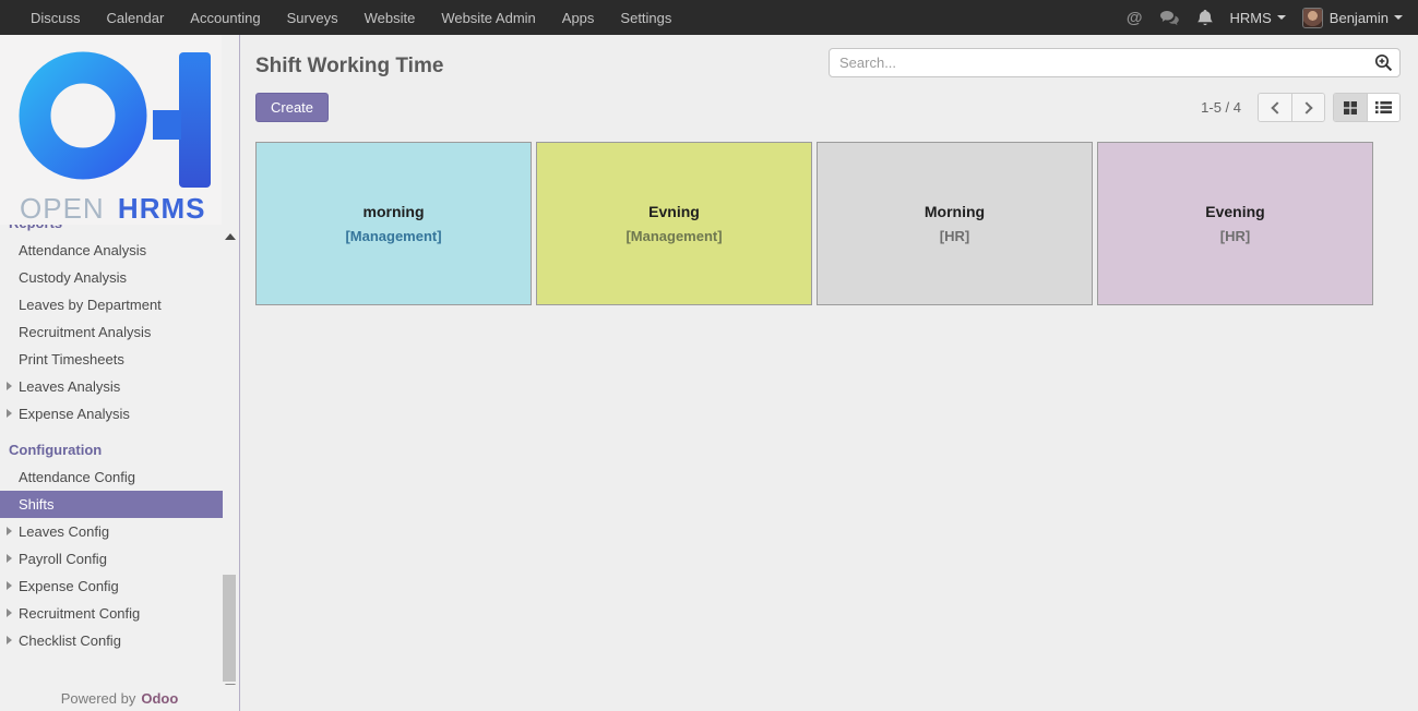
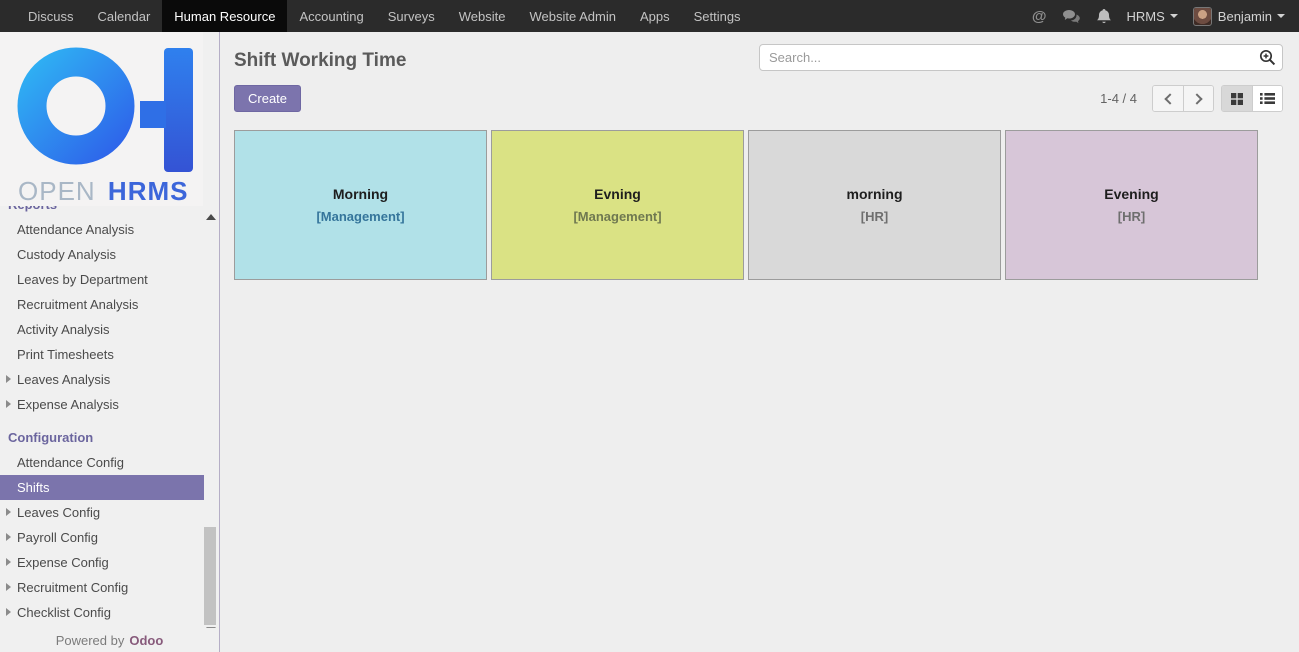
  Discuss
  Calendar
+ Human Resource
  Accounting
  Surveys
  Website
  Website Admin
  Apps
  Settings
  @
  HRMS
  Benjamin
  Attendance Analysis
  Custody Analysis
  Leaves by Department
  Recruitment Analysis
+ Activity Analysis
  Print Timesheets
  Leaves Analysis
  Expense Analysis
  Configuration
  Attendance Config
  Shifts
  Leaves Config
  Payroll Config
  Expense Config
  Recruitment Config
  Checklist Config
  OPEN HRMS
  Powered by
  Odoo
  Shift Working Time
  Search...
  Create
- 1-5 / 4
+ 1-4 / 4
- morning
+ Morning
  [Management]
  Evning
  [Management]
- Morning
+ morning
  [HR]
  Evening
  [HR]
